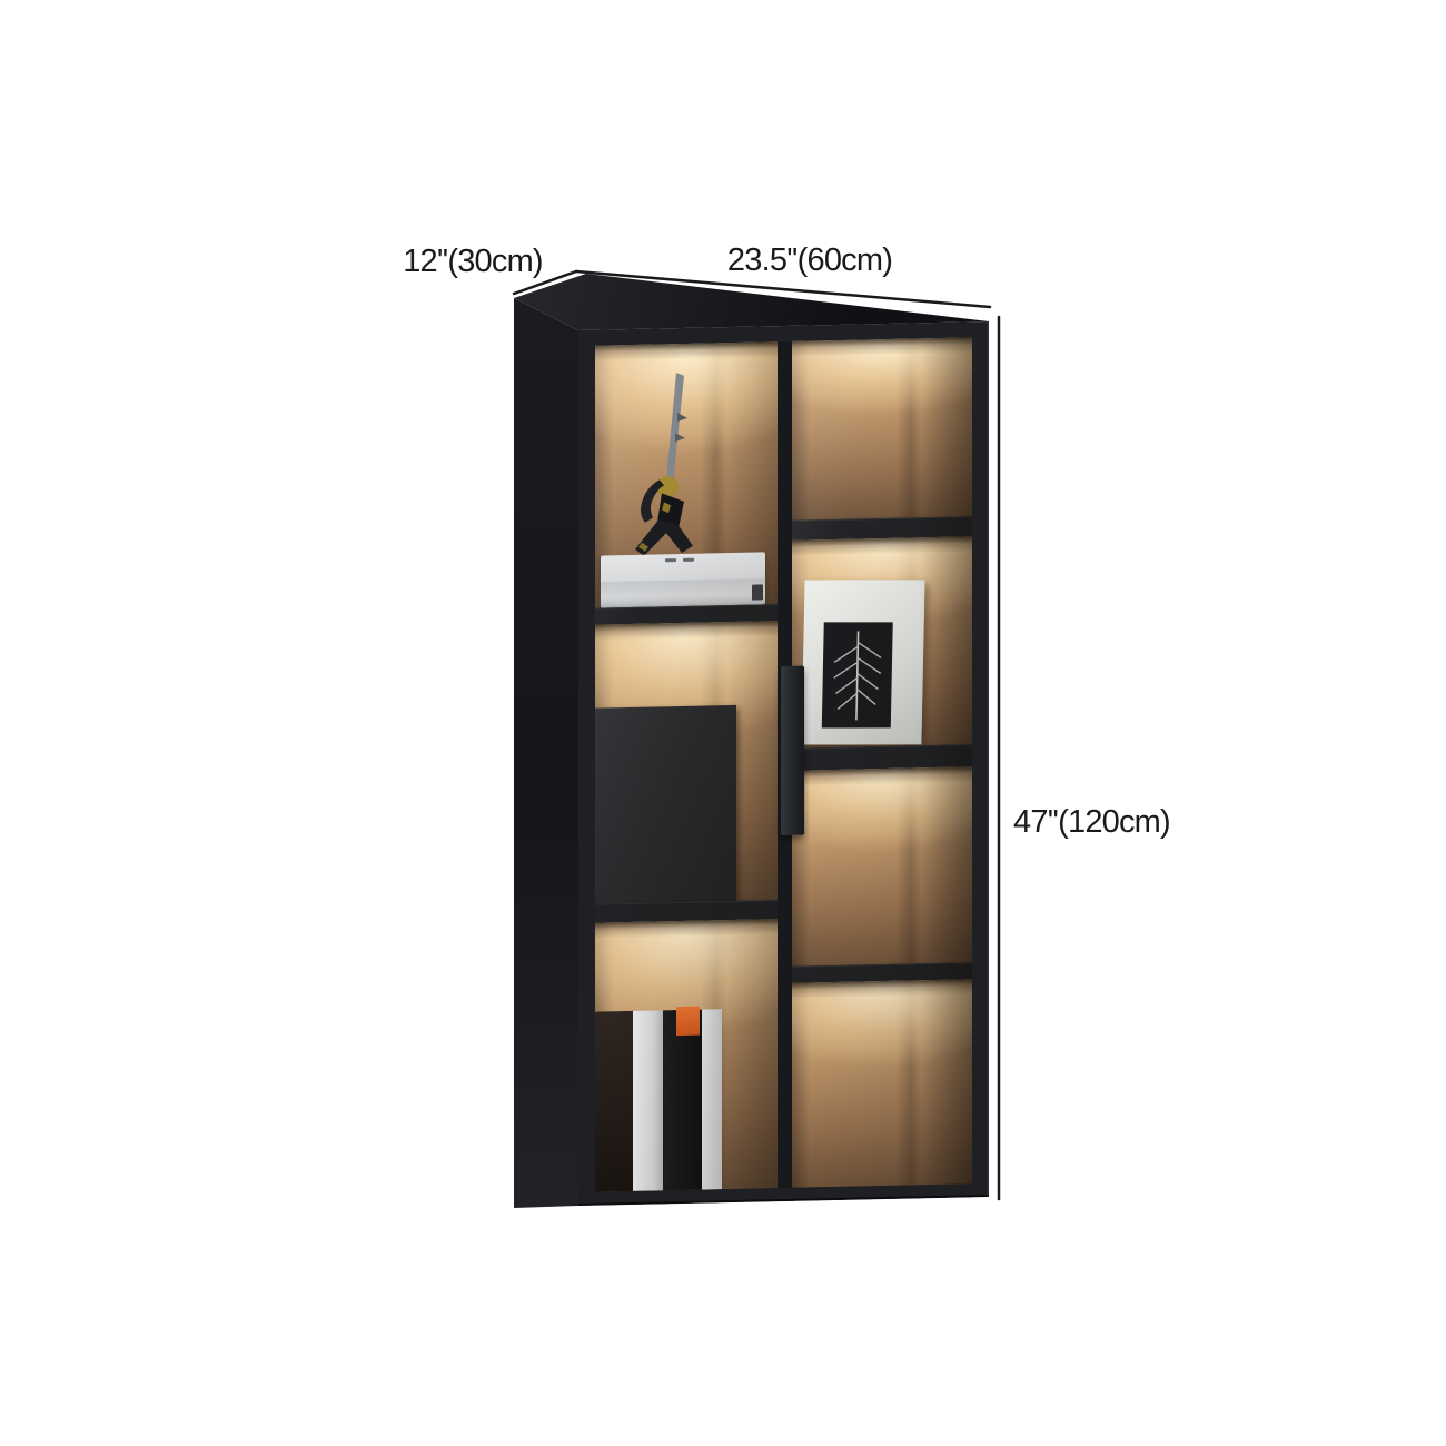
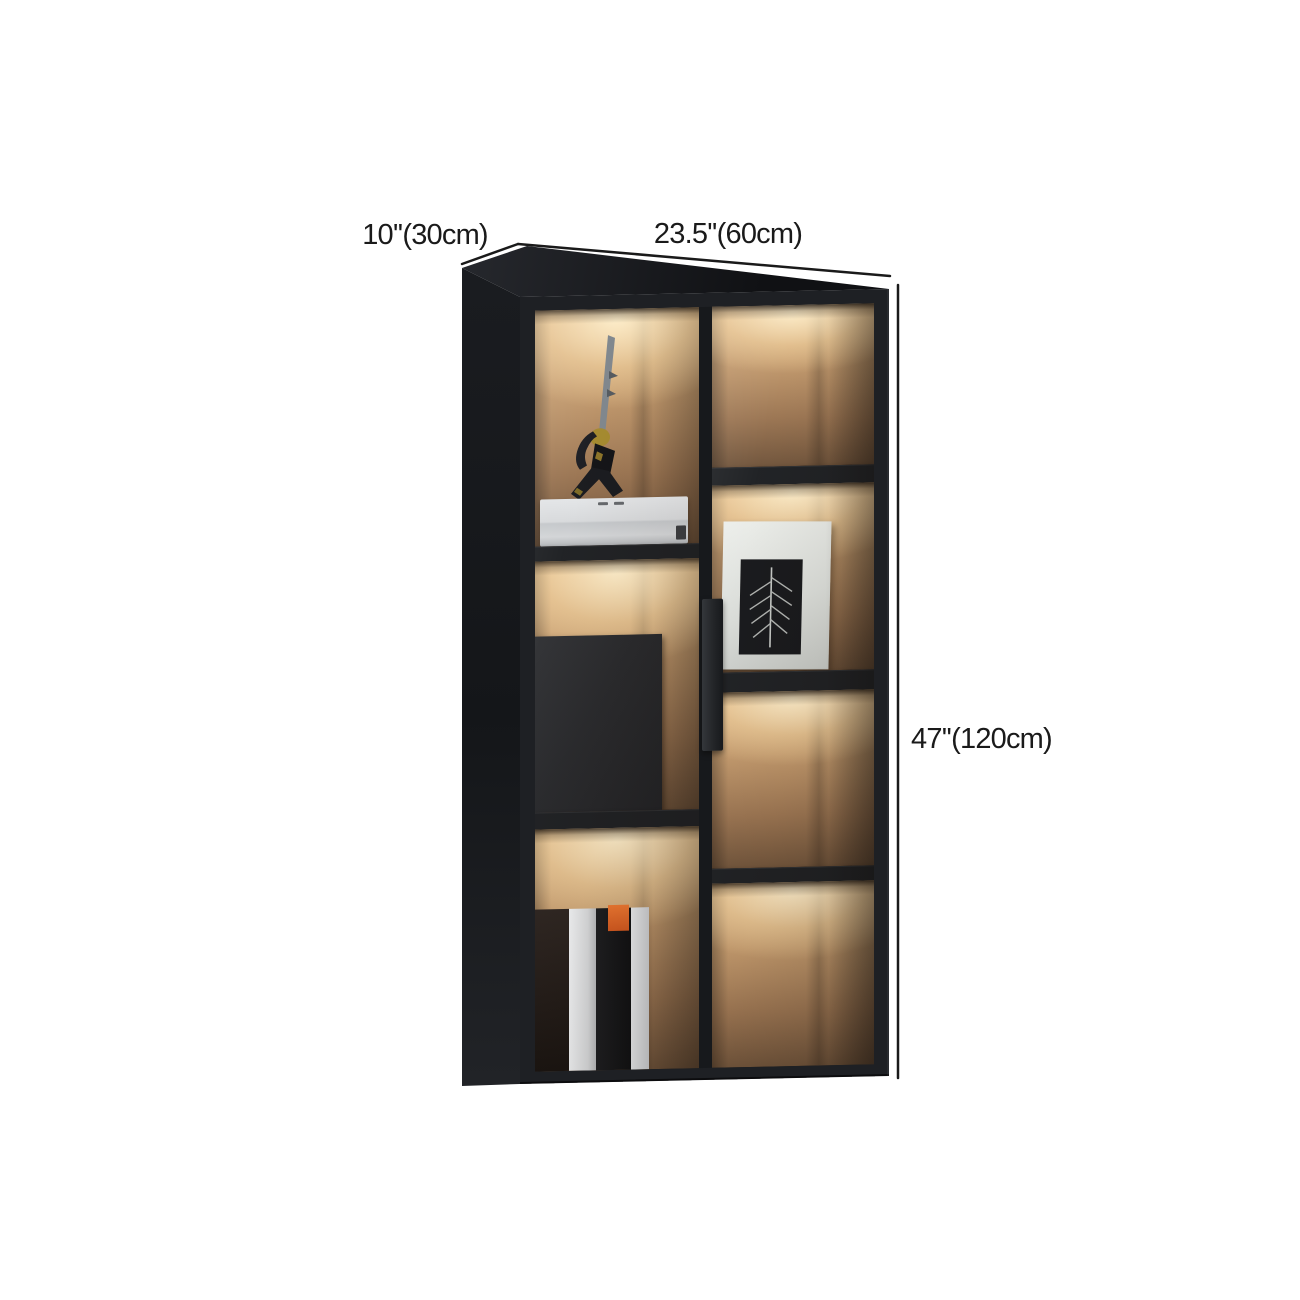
- 12''(30cm)
+ 10''(30cm)
  23.5''(60cm)
  47''(120cm)
